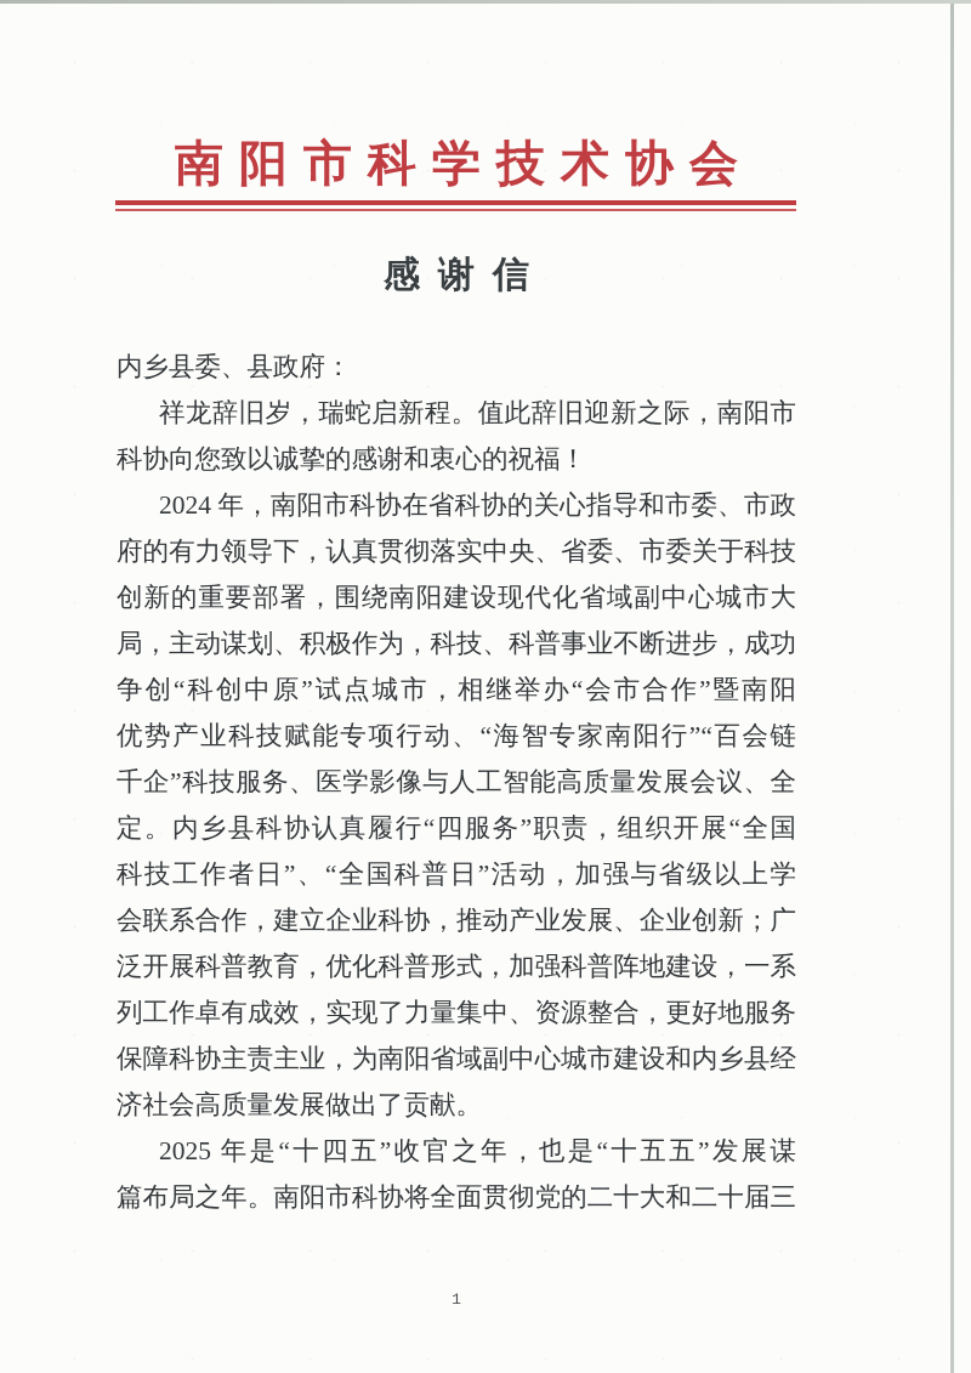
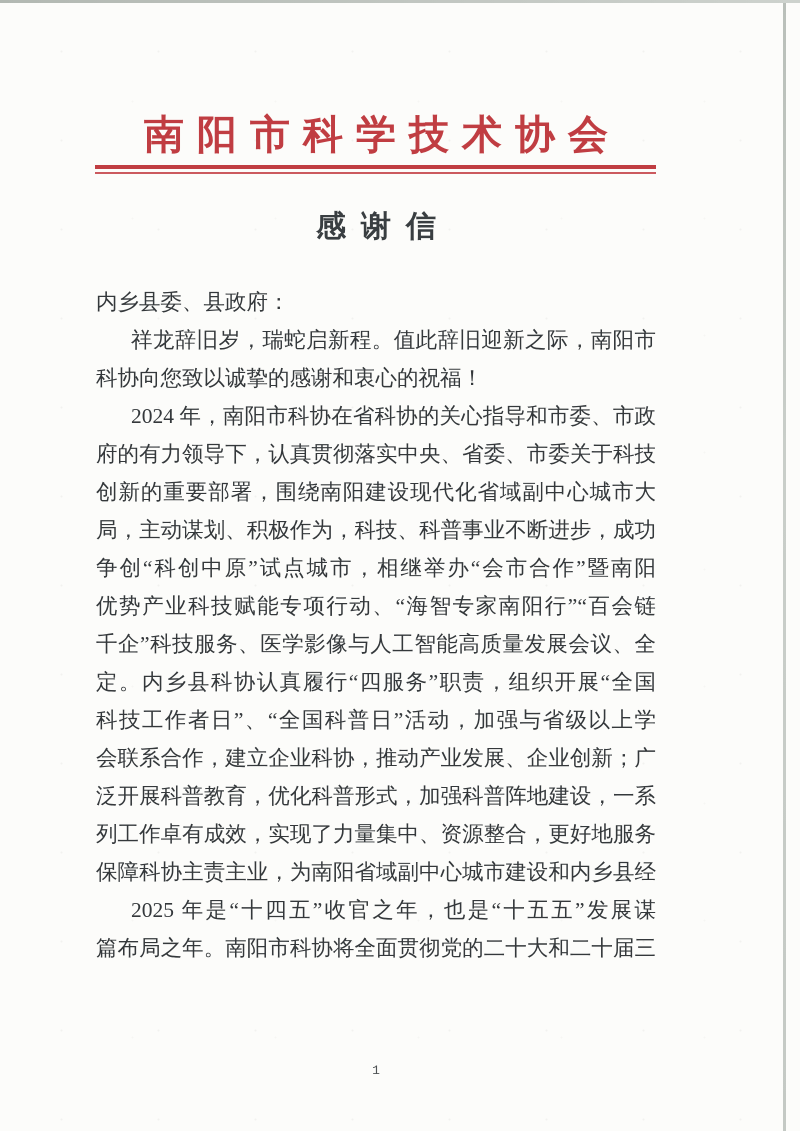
  南阳市科学技术协会
  感谢信
  内乡县委、县政府：
  祥龙辞旧岁，瑞蛇启新程。值此辞旧迎新之际，南阳市
  科协向您致以诚挚的感谢和衷心的祝福！
  2024 年，南阳市科协在省科协的关心指导和市委、市政
  府的有力领导下，认真贯彻落实中央、省委、市委关于科技
  创新的重要部署，围绕南阳建设现代化省域副中心城市大
  局，主动谋划、积极作为，科技、科普事业不断进步，成功
  争创“科创中原”试点城市，相继举办“会市合作”暨南阳
  优势产业科技赋能专项行动、“海智专家南阳行”“百会链
  千企”科技服务、医学影像与人工智能高质量发展会议、全
  定。内乡县科协认真履行“四服务”职责，组织开展“全国
  科技工作者日”、“全国科普日”活动，加强与省级以上学
  会联系合作，建立企业科协，推动产业发展、企业创新；广
  泛开展科普教育，优化科普形式，加强科普阵地建设，一系
  列工作卓有成效，实现了力量集中、资源整合，更好地服务
  保障科协主责主业，为南阳省域副中心城市建设和内乡县经
- 济社会高质量发展做出了贡献。
  2025 年是“十四五”收官之年，也是“十五五”发展谋
  篇布局之年。南阳市科协将全面贯彻党的二十大和二十届三
  1
